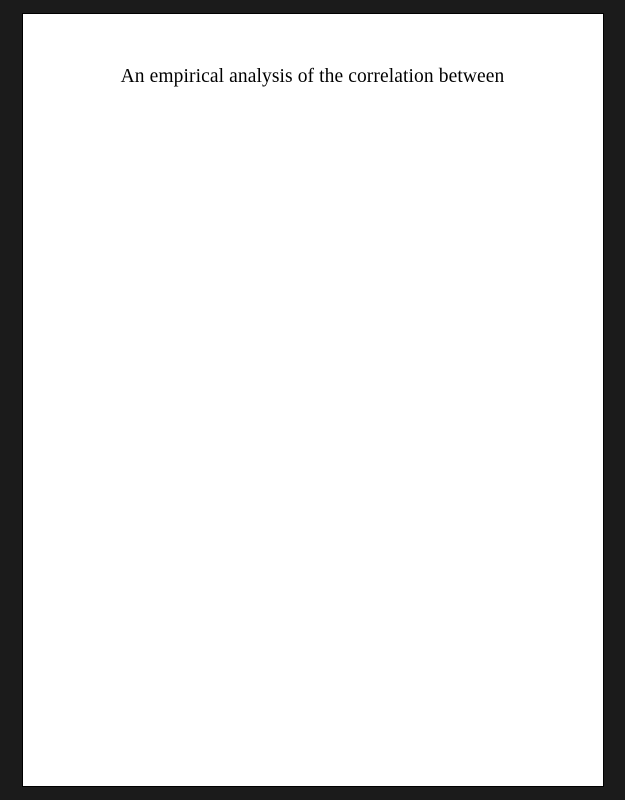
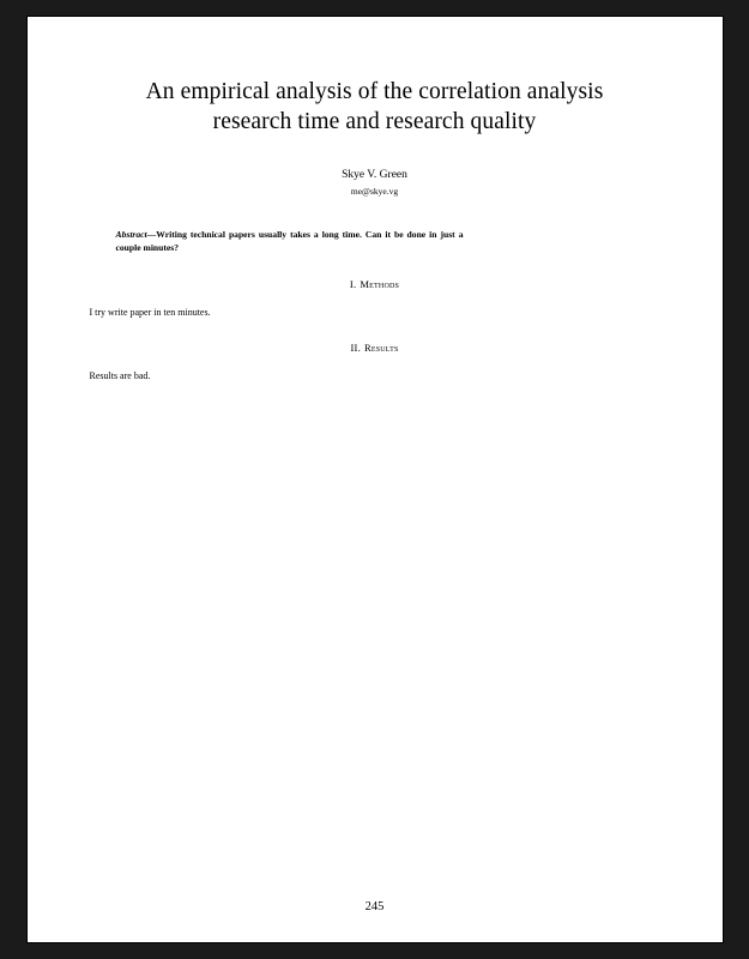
- An empirical analysis of the correlation between
+ An empirical analysis of the correlation analysis
+ research time and research quality
+ Skye V. Green
+ me@skye.vg
+ Abstract—Writing technical papers usually takes a long time. Can it be done in just a couple minutes?
+ I. Methods
+ I try write paper in ten minutes.
+ II. Results
+ Results are bad.
+ 245
